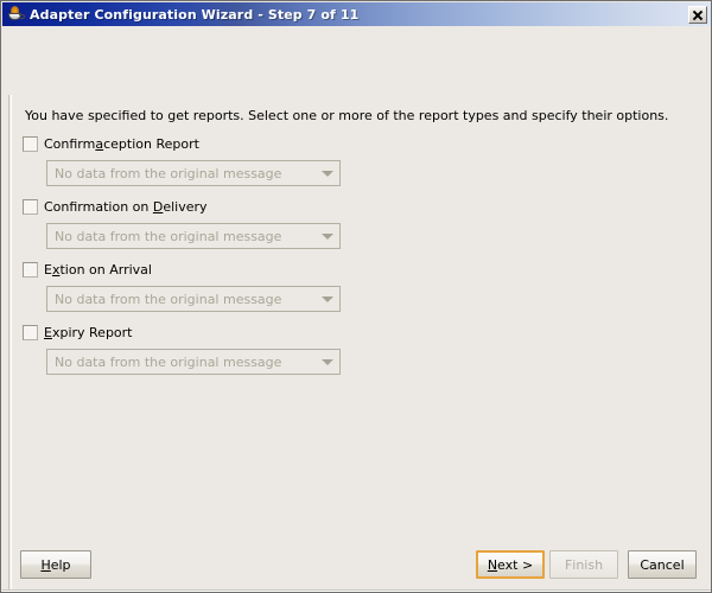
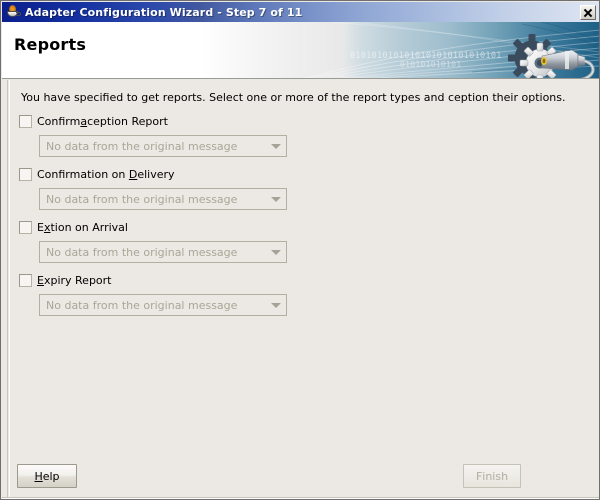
  Adapter Configuration Wizard - Step 7 of 11
+ 0101010101010101010101010101
+ 010101010101
+ Reports
- You have specified to get reports. Select one or more of the report types and specify their options.
+ You have specified to get reports. Select one or more of the report types and ception their options.
  Confirmaception Report
  No data from the original message
  Confirmation on Delivery
  No data from the original message
  Extion on Arrival
  No data from the original message
  Expiry Report
  No data from the original message
  H
  elp
- N
- ext >
  F
  inish
- C
- ancel
